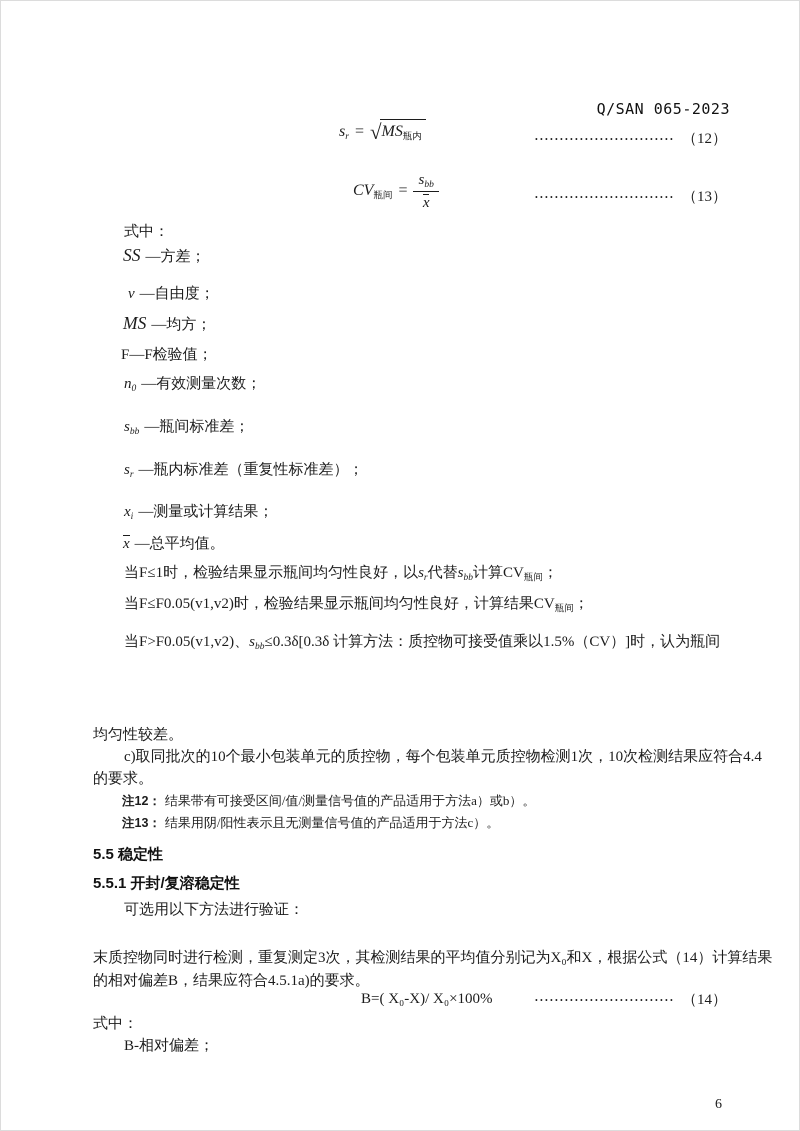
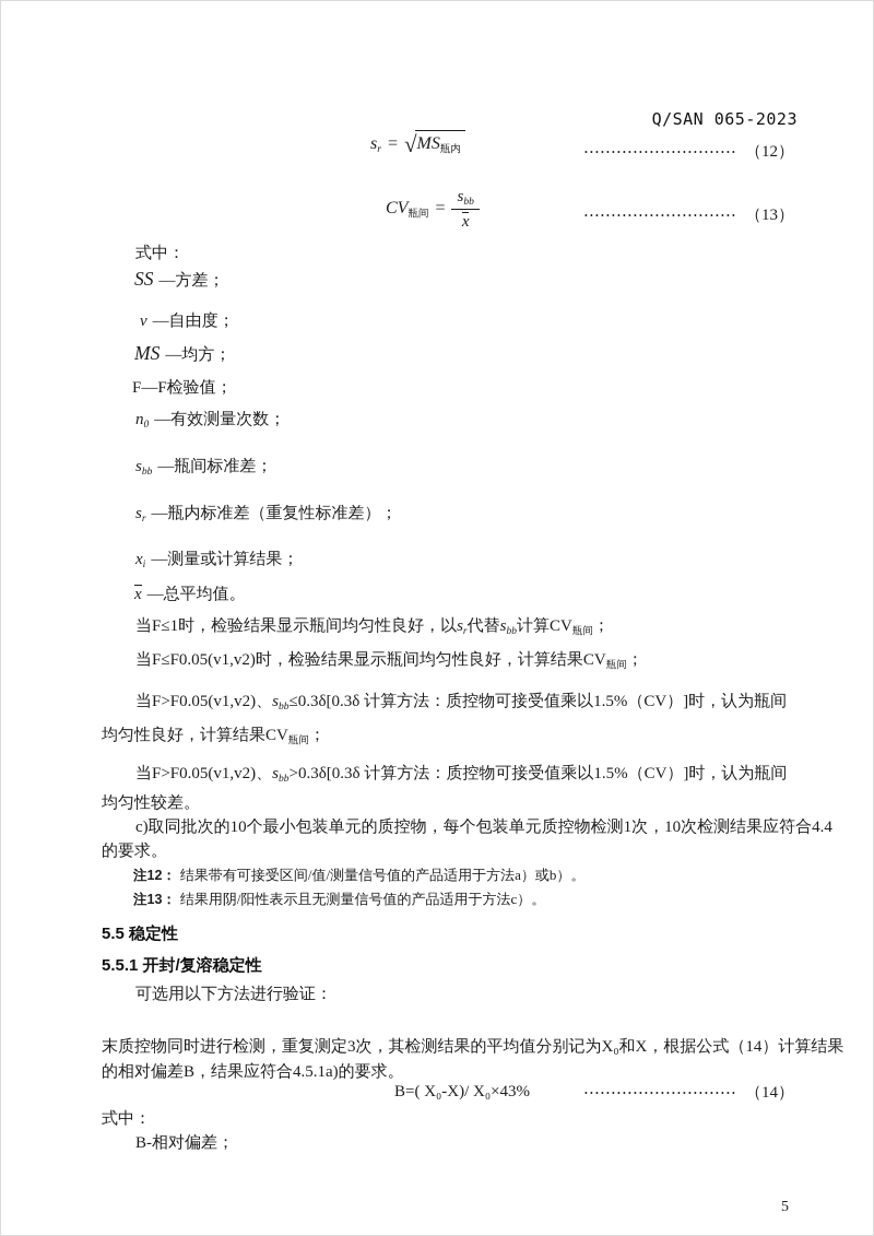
  Q/SAN 065-2023
  sr= √MS瓶内
  ••••••••••••••••••••••••••••
  （12）
  CV瓶间=
  sbb
  x
  ••••••••••••••••••••••••••••
  （13）
  式中：
  SS —方差；
  v —自由度；
  MS —均方；
  F—F检验值；
  n0—有效测量次数；
  sbb—瓶间标准差；
  sr—瓶内标准差（重复性标准差）；
  xi—测量或计算结果；
  x —总平均值。
  当F≤1时，检验结果显示瓶间均匀性良好，以sr代替sbb计算CV瓶间；
  当F≤F0.05(v1,v2)时，检验结果显示瓶间均匀性良好，计算结果CV瓶间；
  当F>F0.05(v1,v2)、sbb≤0.3δ[0.3δ 计算方法：质控物可接受值乘以1.5%（CV）]时，认为瓶间
+ 均匀性良好，计算结果CV瓶间；
+ 当F>F0.05(v1,v2)、sbb>0.3δ[0.3δ 计算方法：质控物可接受值乘以1.5%（CV）]时，认为瓶间
  均匀性较差。
  c)取同批次的10个最小包装单元的质控物，每个包装单元质控物检测1次，10次检测结果应符合4.4
  的要求。
  注12： 结果带有可接受区间/值/测量信号值的产品适用于方法a）或b）。
  注13： 结果用阴/阳性表示且无测量信号值的产品适用于方法c）。
  5.5 稳定性
  5.5.1 开封/复溶稳定性
  可选用以下方法进行验证：
  末质控物同时进行检测，重复测定3次，其检测结果的平均值分别记为X₀和X，根据公式（14）计算结果
  的相对偏差B，结果应符合4.5.1a)的要求。
- B=( X₀-X)/ X₀×100%
+ B=( X₀-X)/ X₀×43%
  ••••••••••••••••••••••••••••
  （14）
  式中：
  B-相对偏差；
- 6
+ 5
